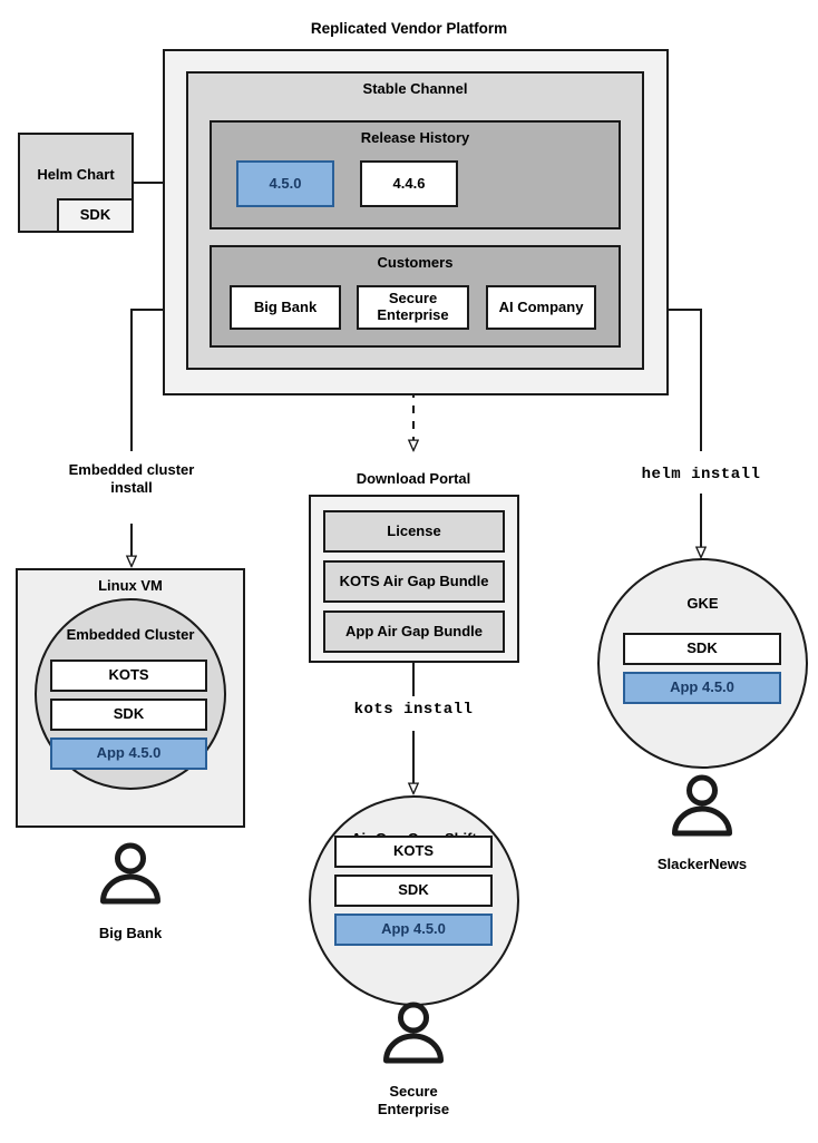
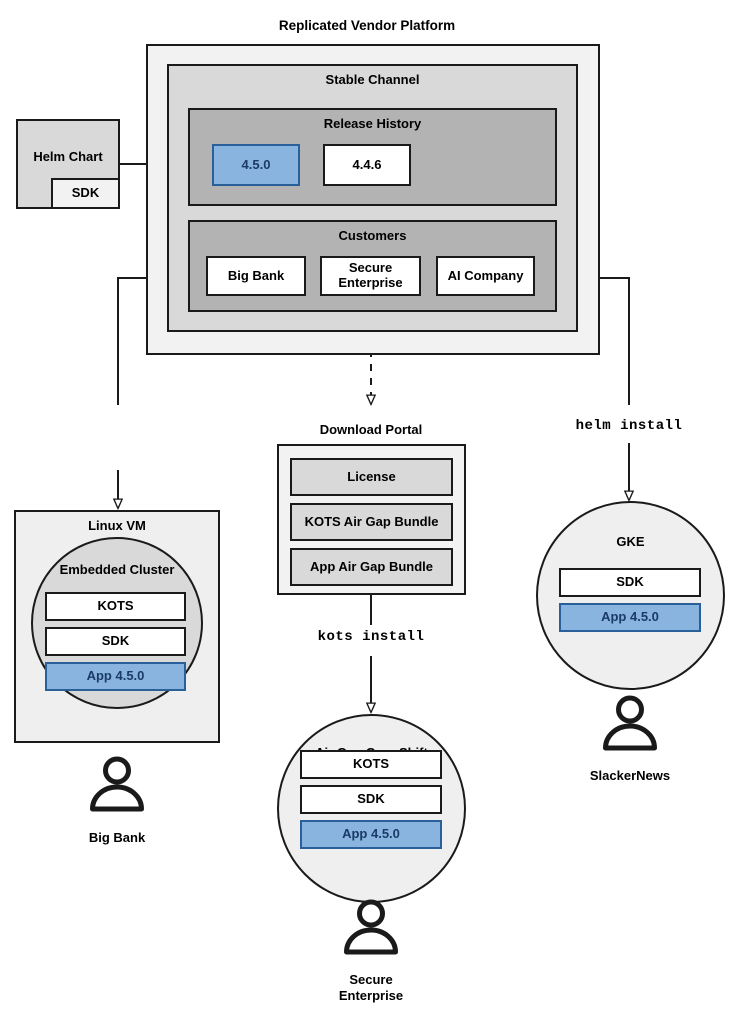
  Replicated Vendor Platform
  Stable Channel
  Release History
  4.5.0
  4.4.6
  Customers
  Big Bank
  Secure
  Enterprise
  AI Company
  Helm Chart
  SDK
- Embedded cluster
- install
  Download Portal
  kots install
  helm install
  License
  KOTS Air Gap Bundle
  App Air Gap Bundle
  Linux VM
  Embedded Cluster
  KOTS
  SDK
  App 4.5.0
  Big Bank
  KOTS
  SDK
  App 4.5.0
  Secure
  Enterprise
  GKE
  SDK
  App 4.5.0
  SlackerNews
